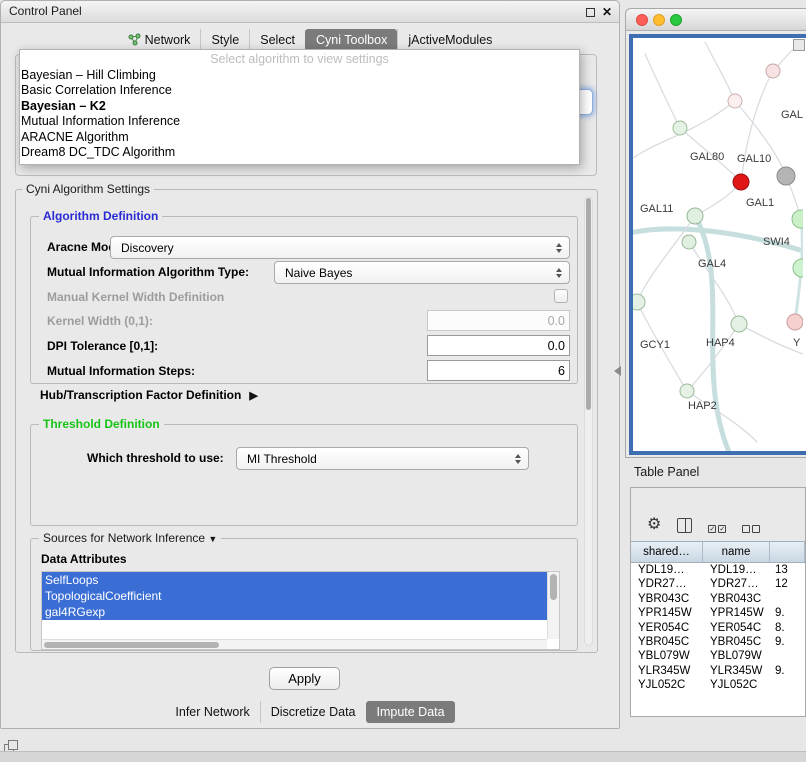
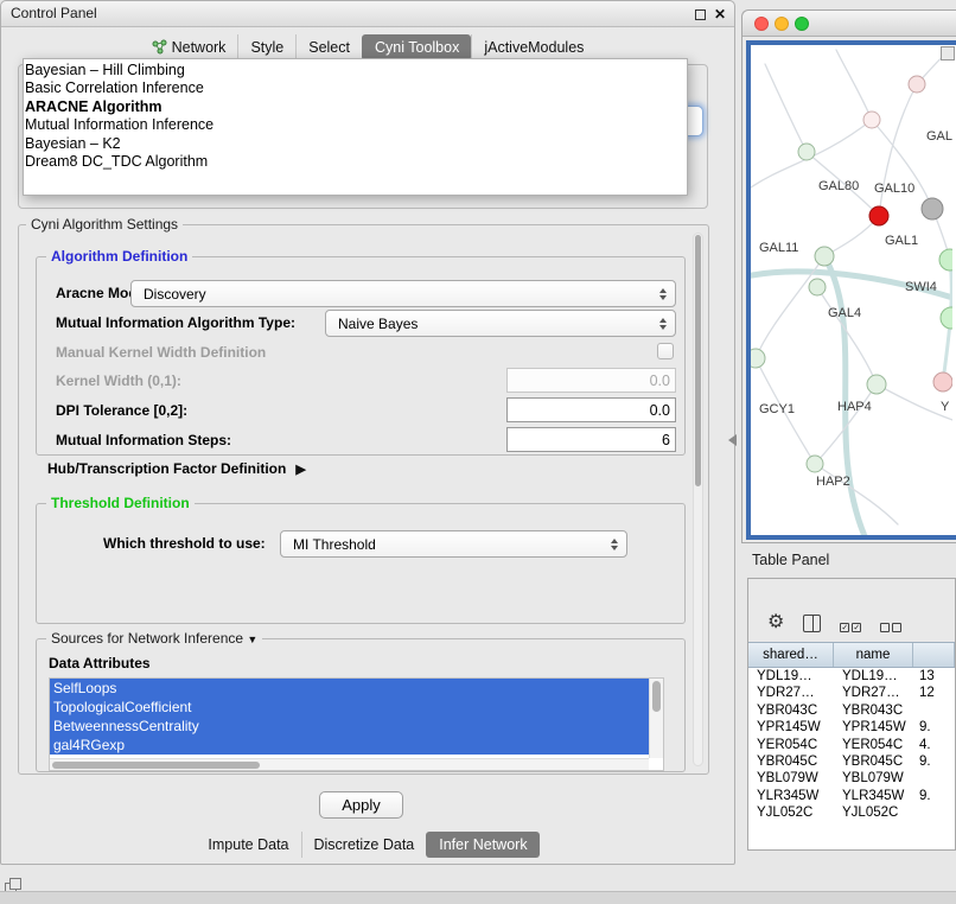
  Control Panel
  ✕
  Network
  Style
  Select
  Cyni Toolbox
  jActiveModules
- Select algorithm to view settings
  Bayesian – Hill Climbing
  Basic Correlation Inference
- Bayesian – K2
+ ARACNE Algorithm
  Mutual Information Inference
- ARACNE Algorithm
+ Bayesian – K2
  Dream8 DC_TDC Algorithm
  Cyni Algorithm Settings
  Algorithm Definition
  Aracne Mo
  Discovery
  Mutual Information Algorithm Type:
  Naive Bayes
  Manual Kernel Width Definition
  Kernel Width (0,1):
  0.0
- DPI Tolerance [0,1]:
+ DPI Tolerance [0,2]:
  0.0
  Mutual Information Steps:
  6
  Hub/Transcription Factor Definition
  ▶
  Threshold Definition
  Which threshold to use:
  MI Threshold
  Sources for Network Inference ▼
  Data Attributes
  SelfLoops
  TopologicalCoefficient
+ BetweennessCentrality
  gal4RGexp
  Apply
- Infer Network
+ Impute Data
  Discretize Data
- Impute Data
+ Infer Network
  GAL
  GAL80
  GAL10
  GAL11
  GAL1
  SWI4
  GAL4
  GCY1
  HAP4
  Y
  HAP2
  Table Panel
  ⚙
  shared…
  name
  YDL19…
  YDL19…
  13
  YDR27…
  YDR27…
  12
  YBR043C
  YBR043C
  YPR145W
  YPR145W
  9.
  YER054C
  YER054C
- 8.
+ 4.
  YBR045C
  YBR045C
  9.
  YBL079W
  YBL079W
  YLR345W
  YLR345W
  9.
  YJL052C
  YJL052C
